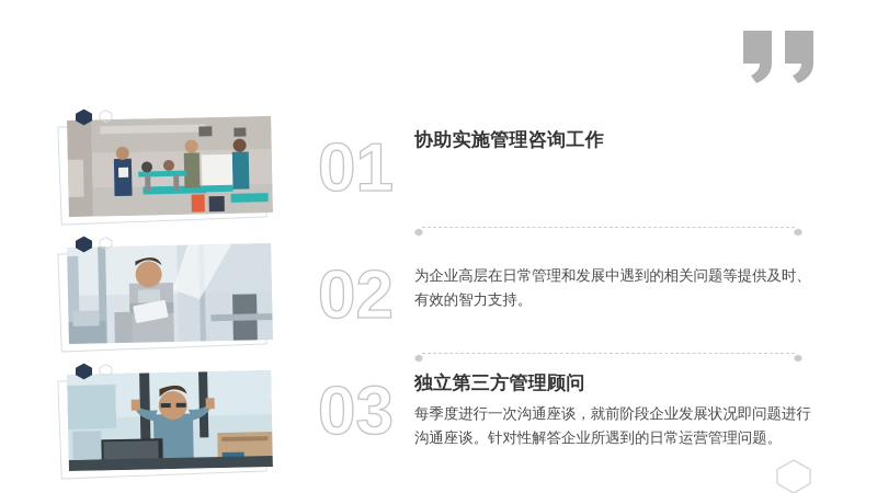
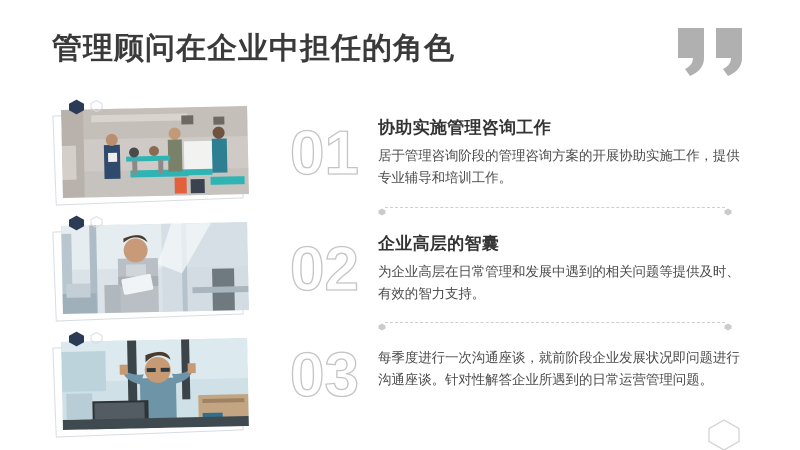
+ 管理顾问在企业中担任的角色
  01
  协助实施管理咨询工作
+ 居于管理咨询阶段的管理咨询方案的开展协助实施工作，提供专业辅导和培训工作。
  02
+ 企业高层的智囊
  为企业高层在日常管理和发展中遇到的相关问题等提供及时、有效的智力支持。
  03
- 独立第三方管理顾问
  每季度进行一次沟通座谈，就前阶段企业发展状况即问题进行沟通座谈。针对性解答企业所遇到的日常运营管理问题。
